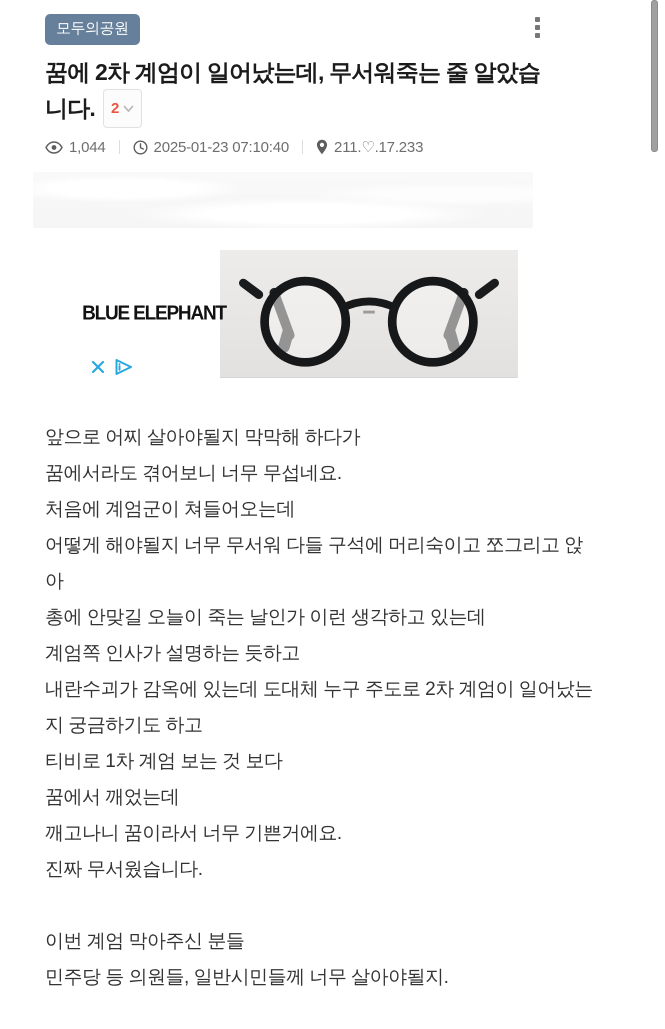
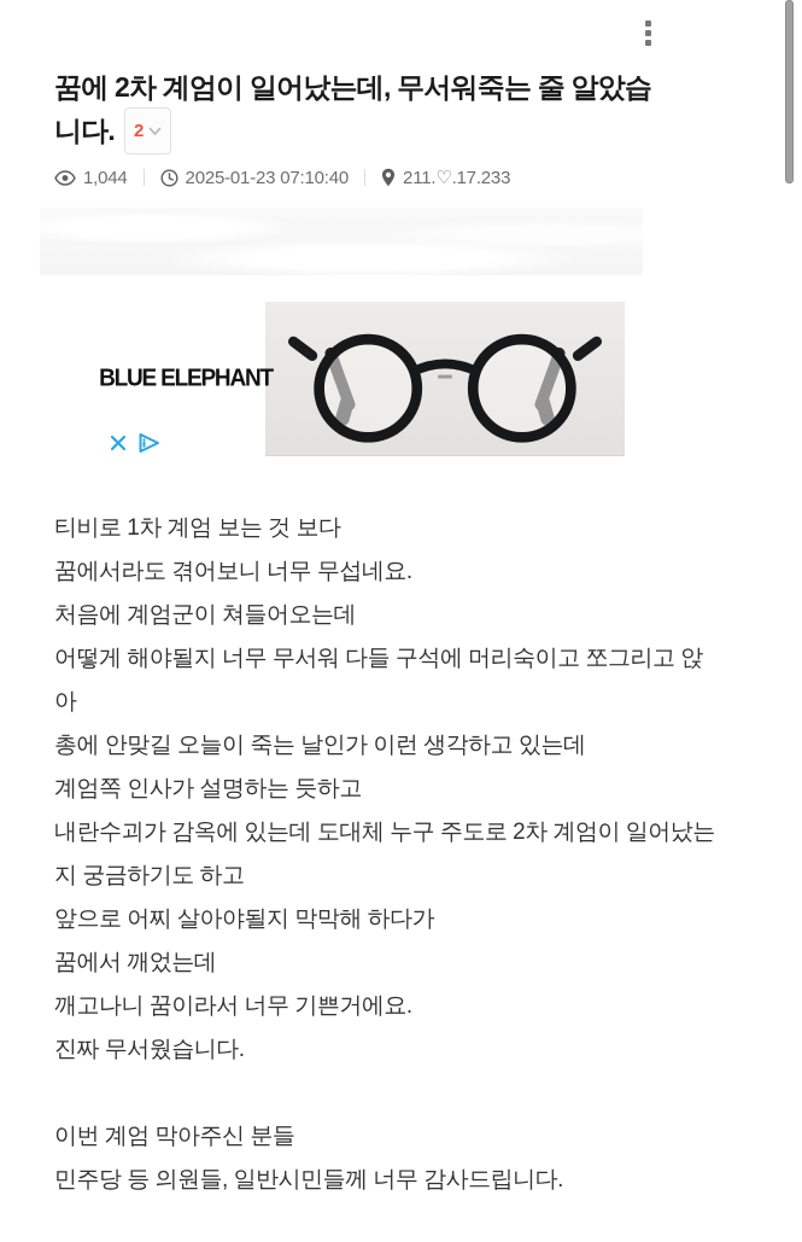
- 모두의공원
  꿈에 2차 계엄이 일어났는데, 무서워죽는 줄 알았습니다.
  2
  1,044
  2025-01-23 07:10:40
  211.♡.17.233
  BLUE ELEPHANT
- 앞으로 어찌 살아야될지 막막해 하다가
+ 티비로 1차 계엄 보는 것 보다
  꿈에서라도 겪어보니 너무 무섭네요.
  처음에 계엄군이 쳐들어오는데
  어떻게 해야될지 너무 무서워 다들 구석에 머리숙이고 쪼그리고 앉아
  총에 안맞길 오늘이 죽는 날인가 이런 생각하고 있는데
  계엄쪽 인사가 설명하는 듯하고
  내란수괴가 감옥에 있는데 도대체 누구 주도로 2차 계엄이 일어났는지 궁금하기도 하고
- 티비로 1차 계엄 보는 것 보다
+ 앞으로 어찌 살아야될지 막막해 하다가
  꿈에서 깨었는데
  깨고나니 꿈이라서 너무 기쁜거에요.
  진짜 무서웠습니다.
  이번 계엄 막아주신 분들
- 민주당 등 의원들, 일반시민들께 너무 살아야될지.
+ 민주당 등 의원들, 일반시민들께 너무 감사드립니다.
